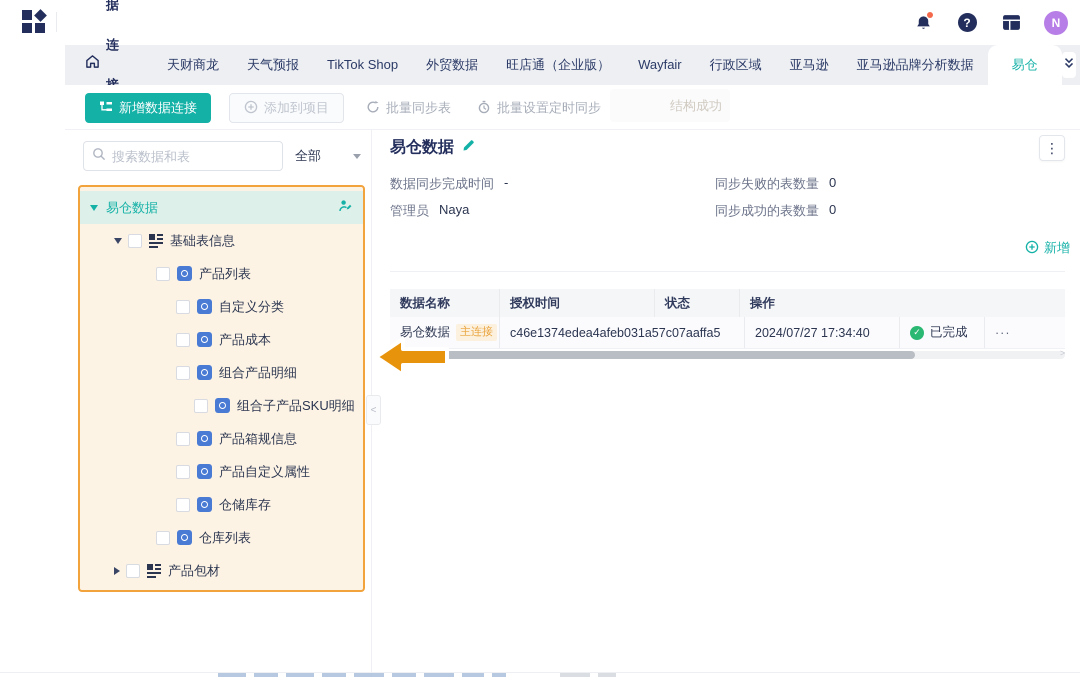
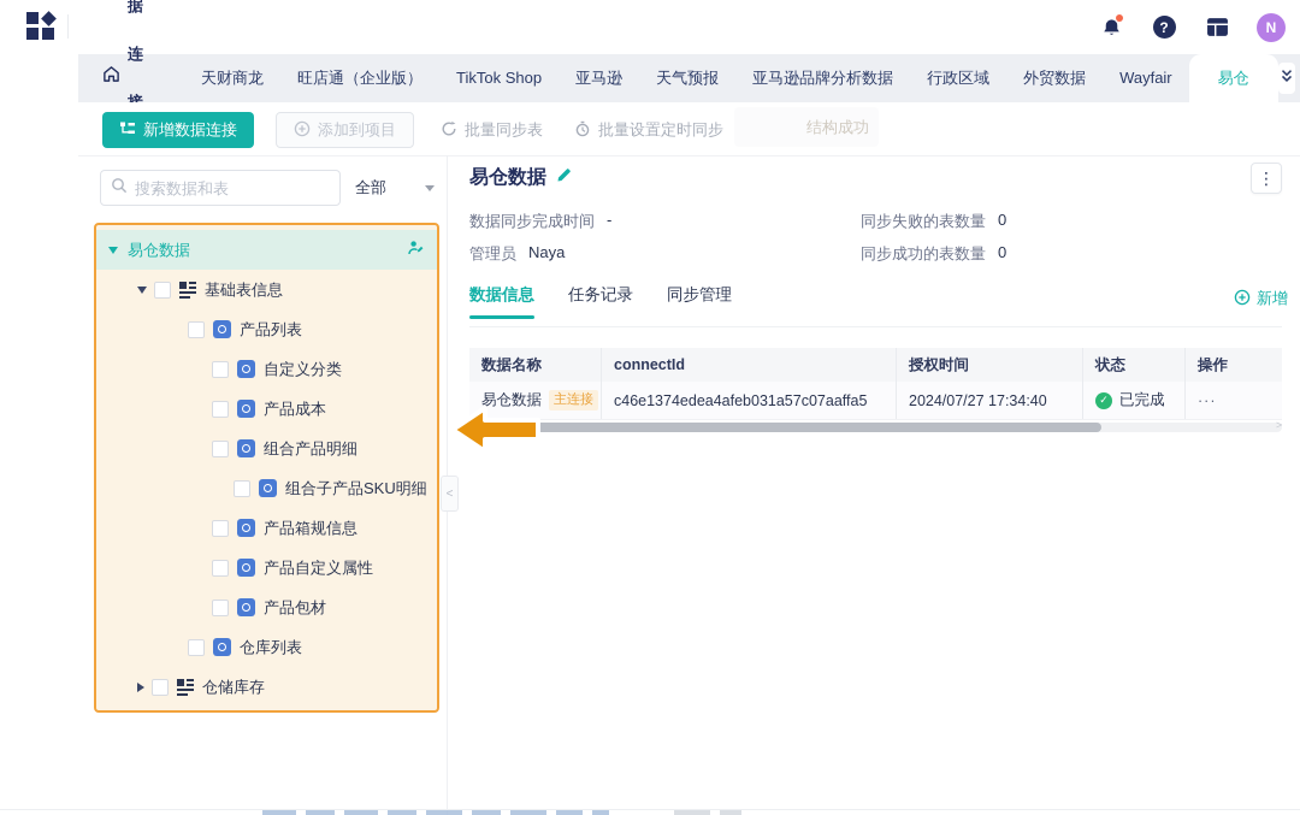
  ?
  N
  天财商龙
- 天气预报
+ 旺店通（企业版）
  TikTok Shop
- 外贸数据
+ 亚马逊
- 旺店通（企业版）
+ 天气预报
- Wayfair
+ 亚马逊品牌分析数据
  行政区域
- 亚马逊
+ 外贸数据
- 亚马逊品牌分析数据
+ Wayfair
  易仓
  结构成功
  新增数据连接
  添加到项目
  批量同步表
  批量设置定时同步
  搜索数据和表
  全部
  易仓数据
  基础表信息
  产品列表
  自定义分类
  产品成本
  组合产品明细
  组合子产品SKU明细
  产品箱规信息
  产品自定义属性
- 仓储库存
+ 产品包材
  仓库列表
- 产品包材
+ 仓储库存
  <
  易仓数据
  ⋮
  数据同步完成时间
  -
  管理员
  Naya
  同步失败的表数量
  0
  同步成功的表数量
  0
+ 数据信息
+ 任务记录
+ 同步管理
  新增
  数据名称
+ connectId
  授权时间
  状态
  操作
  易仓数据
  主连接
  c46e1374edea4afeb031a57c07aaffa5
  2024/07/27 17:34:40
  ✓
  已完成
  ···
  >
